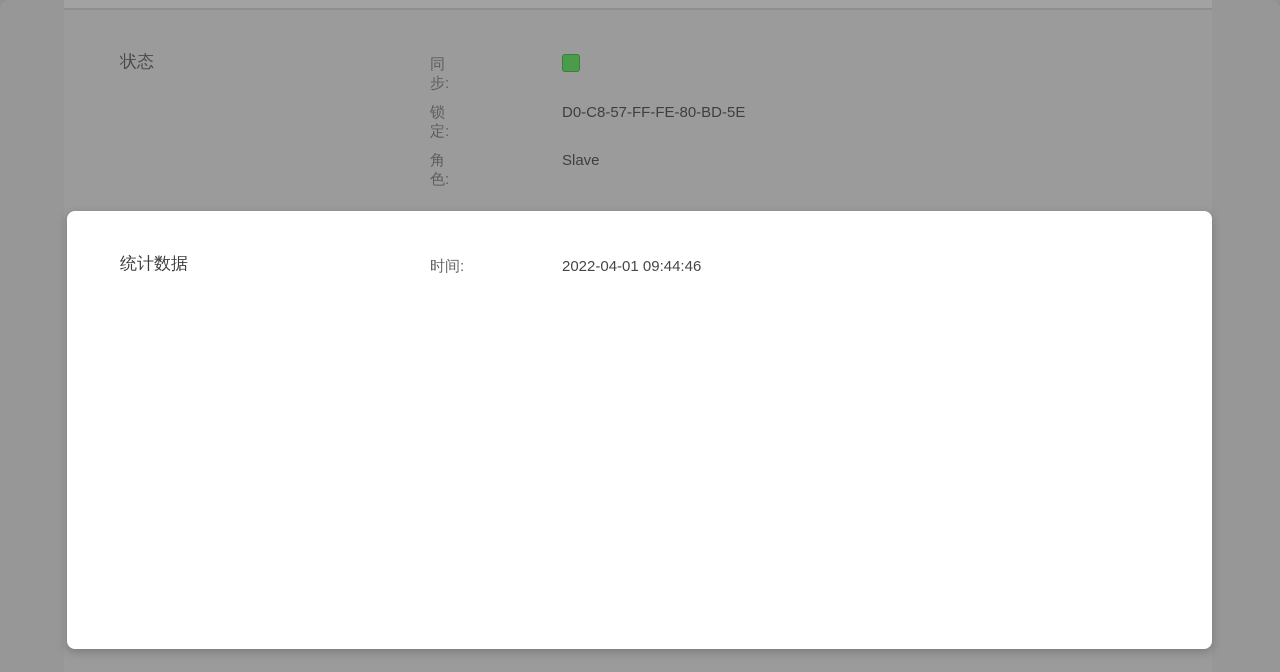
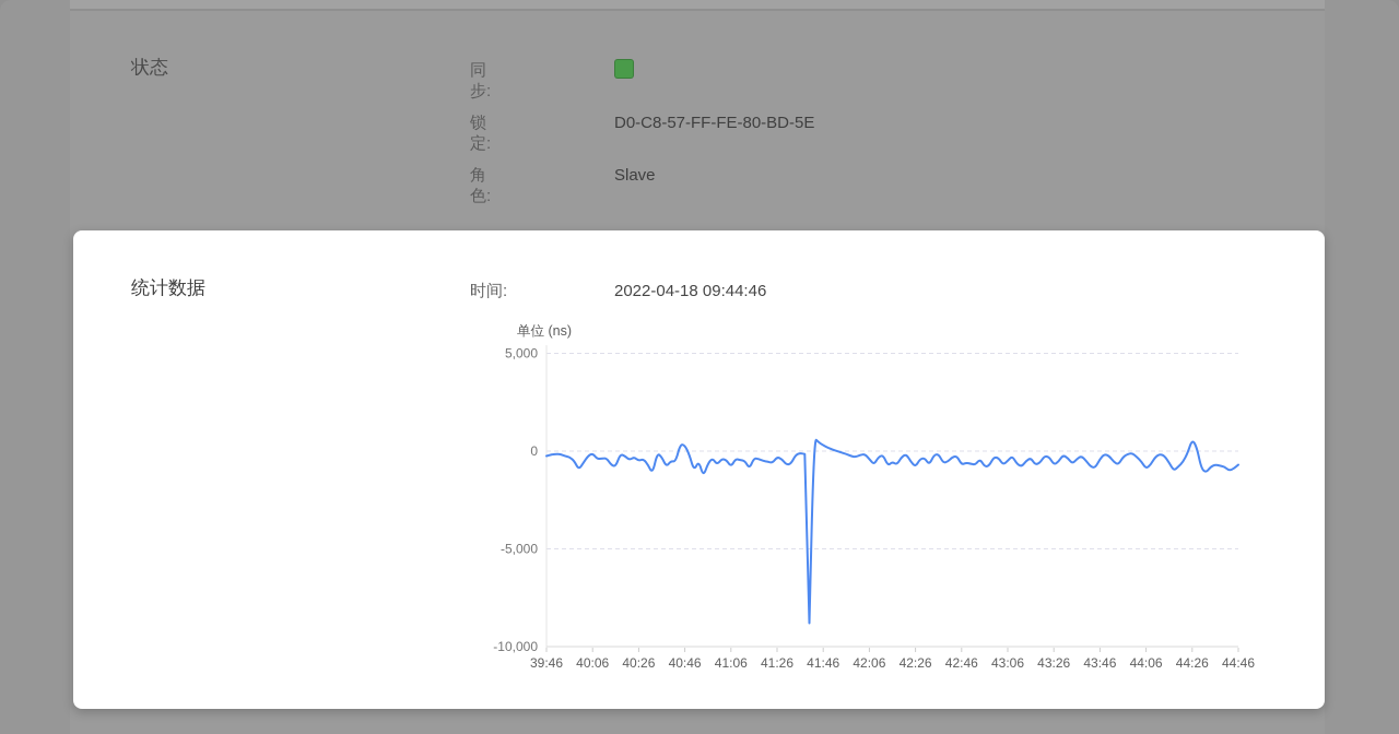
  状态
  同步:
  锁定:
  D0-C8-57-FF-FE-80-BD-5E
  角色:
  Slave
  统计数据
  时间:
- 2022-04-01 09:44:46
+ 2022-04-18 09:44:46
+ 5,000
+ 0
+ -5,000
+ -10,000
+ 39:46
+ 40:06
+ 40:26
+ 40:46
+ 41:06
+ 41:26
+ 41:46
+ 42:06
+ 42:26
+ 42:46
+ 43:06
+ 43:26
+ 43:46
+ 44:06
+ 44:26
+ 44:46
+ 单位 (ns)
